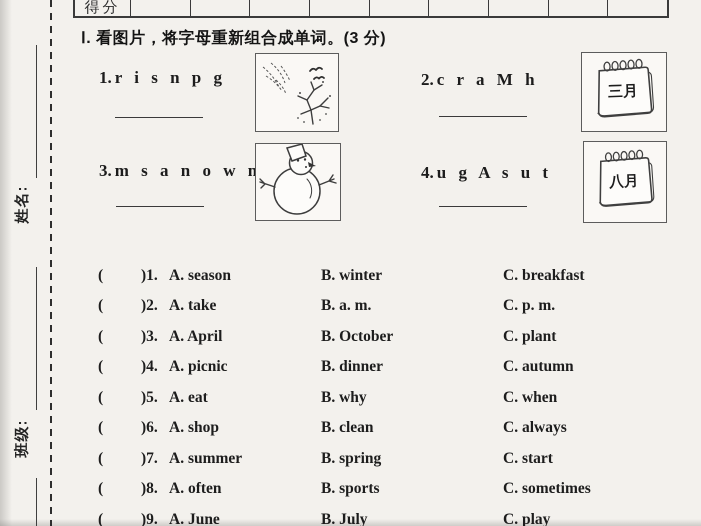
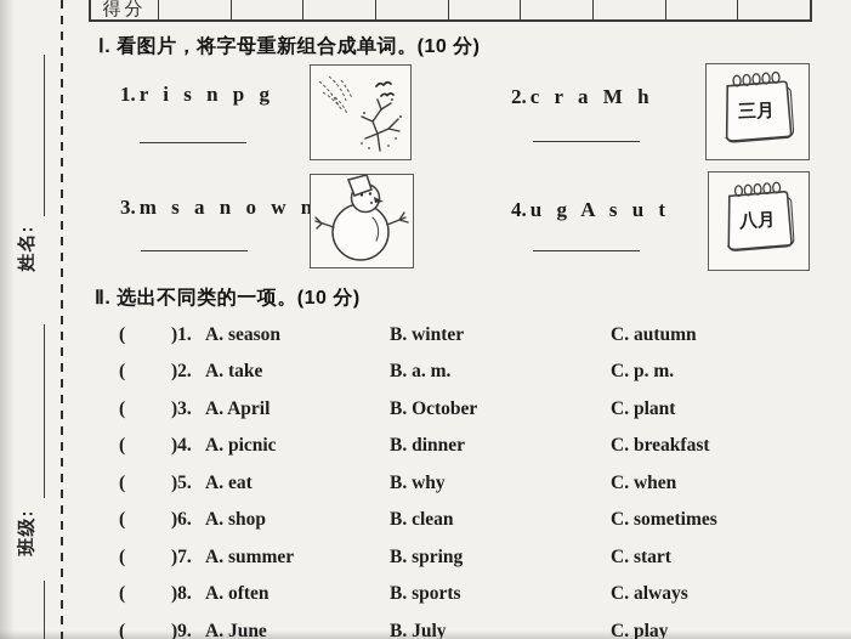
  得分
- Ⅰ. 看图片，将字母重新组合成单词。(3 分)
+ Ⅰ. 看图片，将字母重新组合成单词。(10 分)
  1. r i s n p g
  2. c r a M h
  3. m s a n o w
  4. u g A s u t
+ Ⅱ. 选出不同类的一项。(10 分)
  (
  )1.
  A. season
  B. winter
- C. breakfast
+ C. autumn
  (
  )2.
  A. take
  B. a. m.
  C. p. m.
  (
  )3.
  A. April
  B. October
  C. plant
  (
  )4.
  A. picnic
  B. dinner
- C. autumn
+ C. breakfast
  (
  )5.
  A. eat
  B. why
  C. when
  (
  )6.
  A. shop
  B. clean
- C. always
+ C. sometimes
  (
  )7.
  A. summer
  B. spring
  C. start
  (
  )8.
  A. often
  B. sports
- C. sometimes
+ C. always
  (
  )9.
  A. June
  B. July
  C. play
